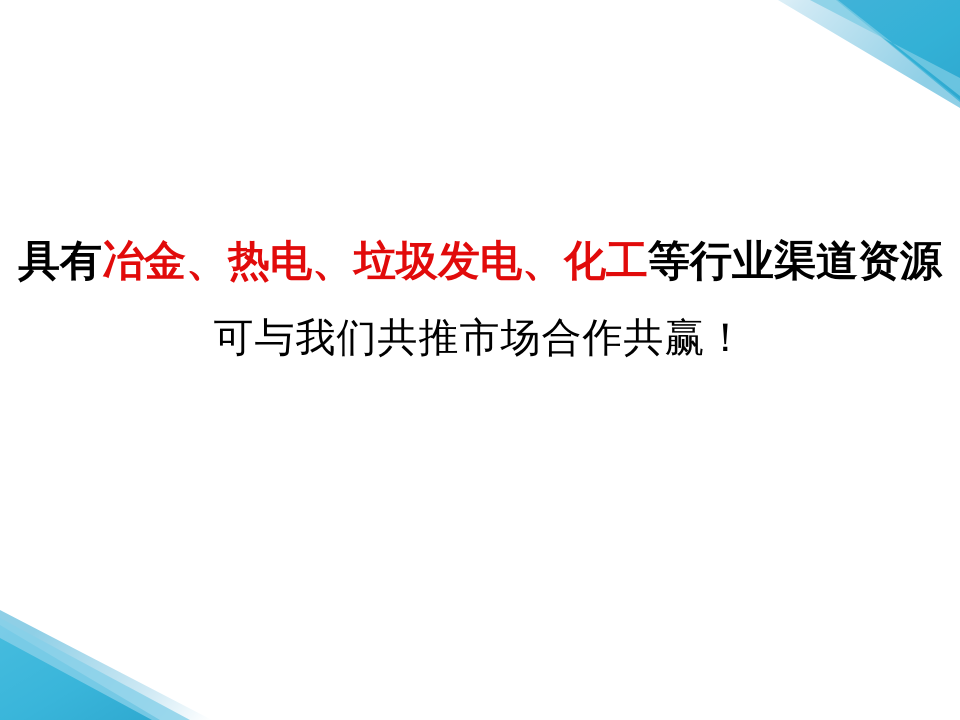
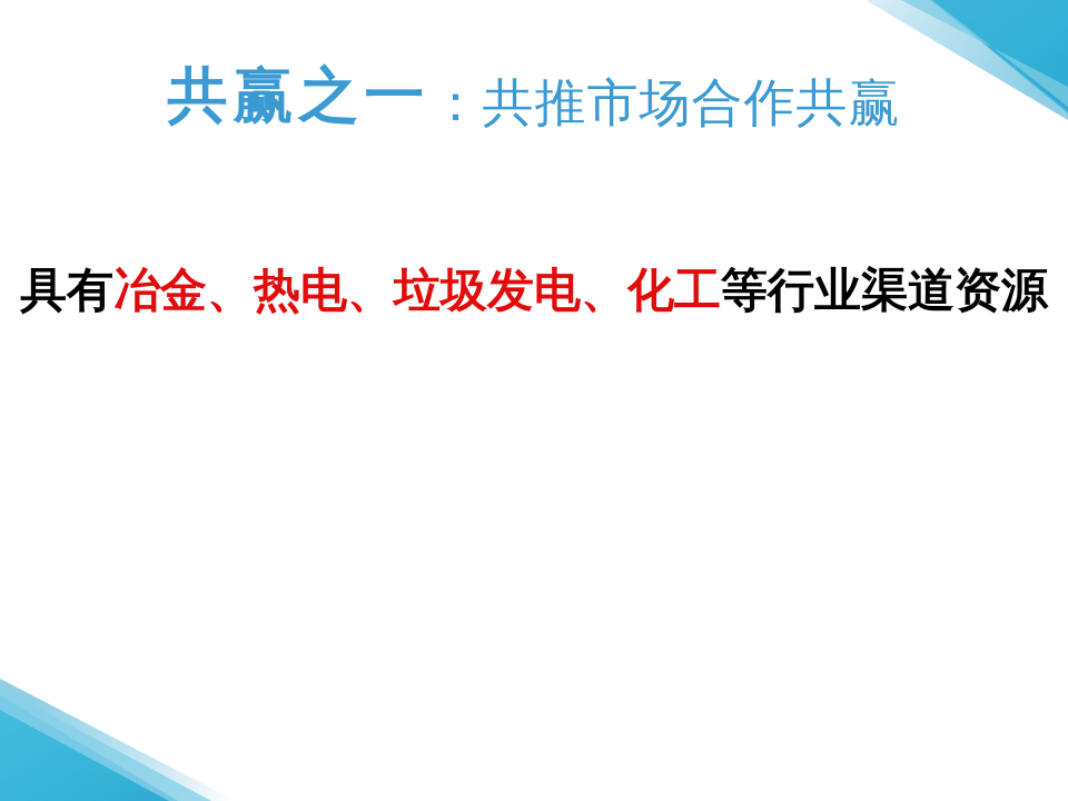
+ 共赢之一：共推市场合作共赢
  具有冶金、热电、垃圾发电、化工等行业渠道资源
- 可与我们共推市场合作共赢！
